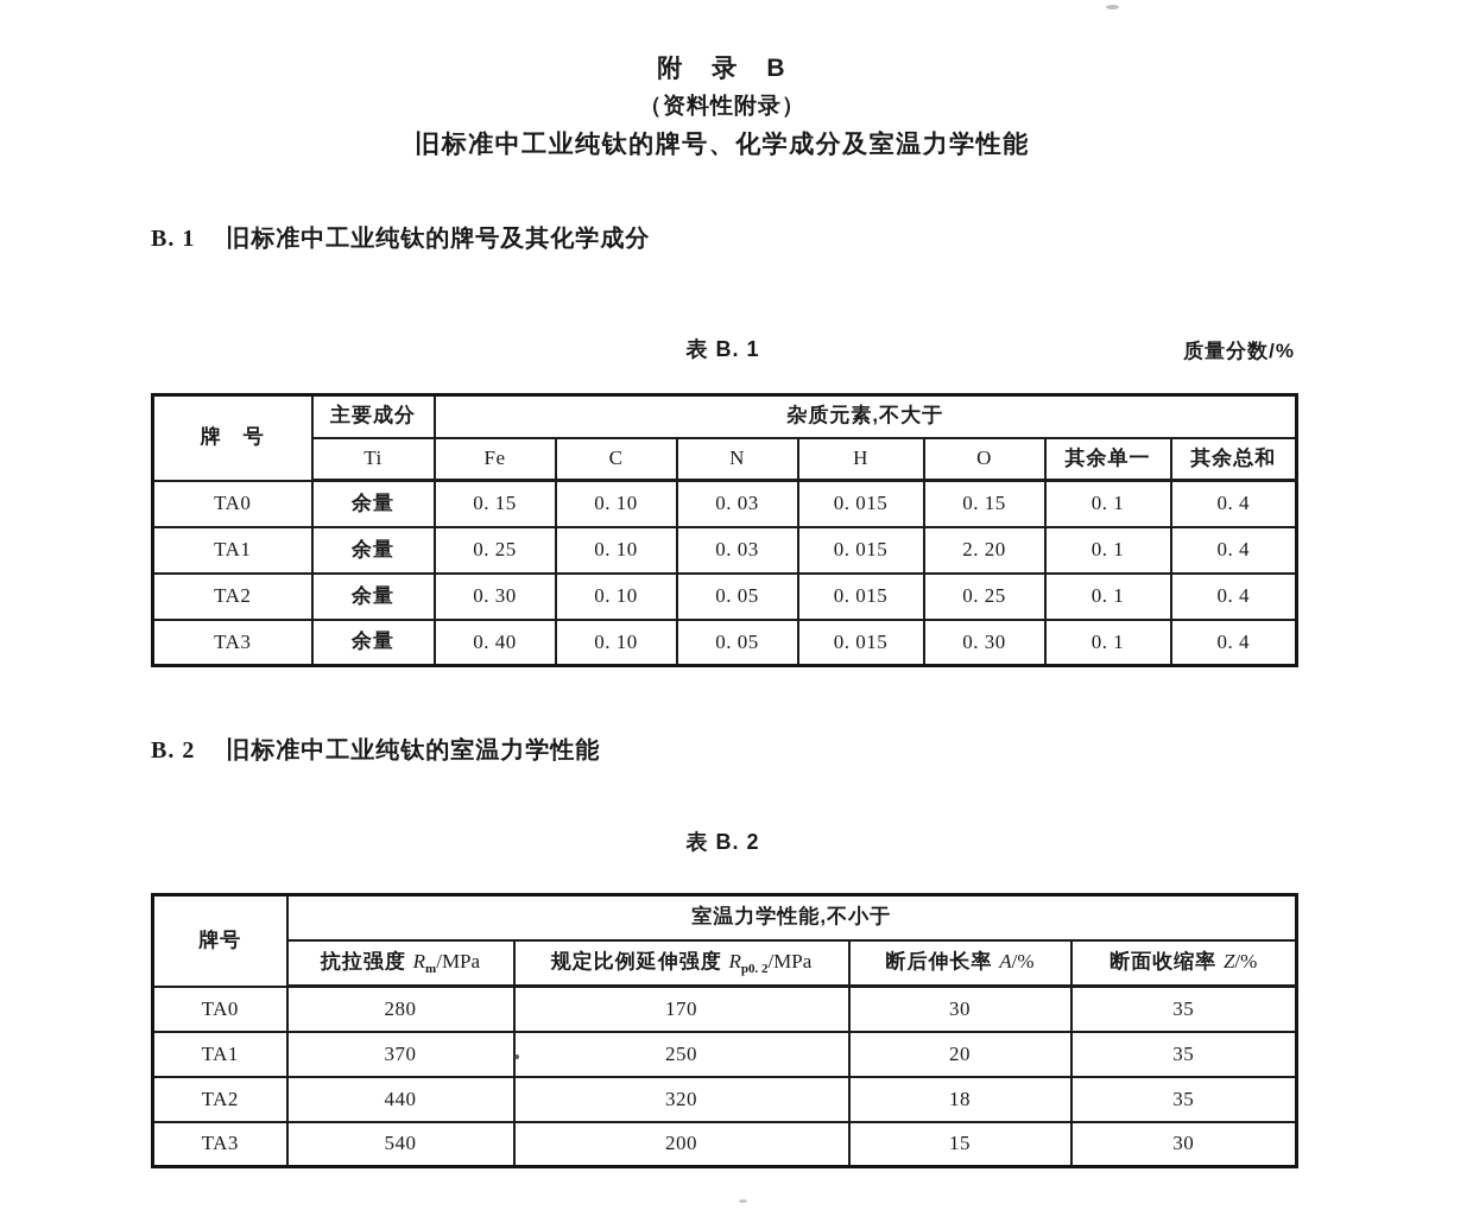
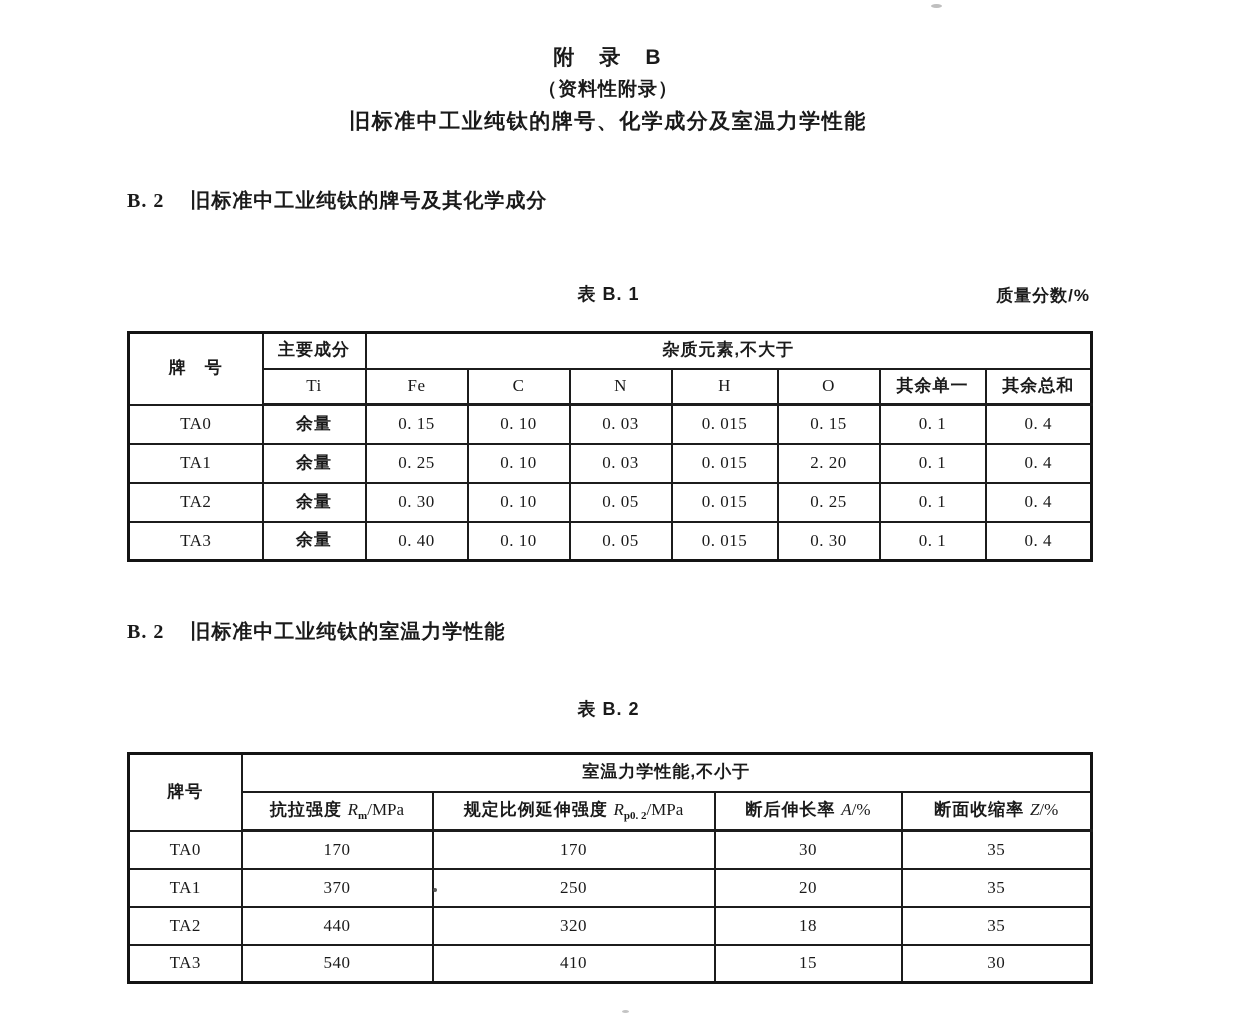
  附 录 B
  （资料性附录）
  旧标准中工业纯钛的牌号、化学成分及室温力学性能
- B. 1 旧标准中工业纯钛的牌号及其化学成分
+ B. 2 旧标准中工业纯钛的牌号及其化学成分
  表 B. 1
  质量分数/%
  牌 号	主要成分	杂质元素,不大于
  Ti	Fe	C	N	H	O	其余单一	其余总和
  TA0	余量	0. 15	0. 10	0. 03	0. 015	0. 15	0. 1	0. 4
  TA1	余量	0. 25	0. 10	0. 03	0. 015	2. 20	0. 1	0. 4
  TA2	余量	0. 30	0. 10	0. 05	0. 015	0. 25	0. 1	0. 4
  TA3	余量	0. 40	0. 10	0. 05	0. 015	0. 30	0. 1	0. 4
  B. 2 旧标准中工业纯钛的室温力学性能
  表 B. 2
  牌号	室温力学性能,不小于
  抗拉强度 Rm/MPa	规定比例延伸强度 Rp0. 2/MPa	断后伸长率 A/%	断面收缩率 Z/%
- TA0	280	170	30	35
+ TA0	170	170	30	35
  TA1	370	250	20	35
  TA2	440	320	18	35
- TA3	540	200	15	30
+ TA3	540	410	15	30
